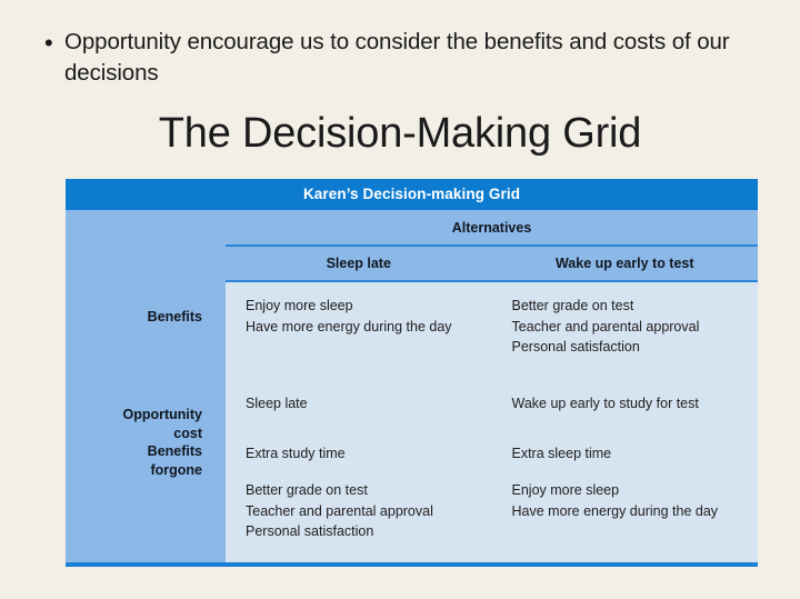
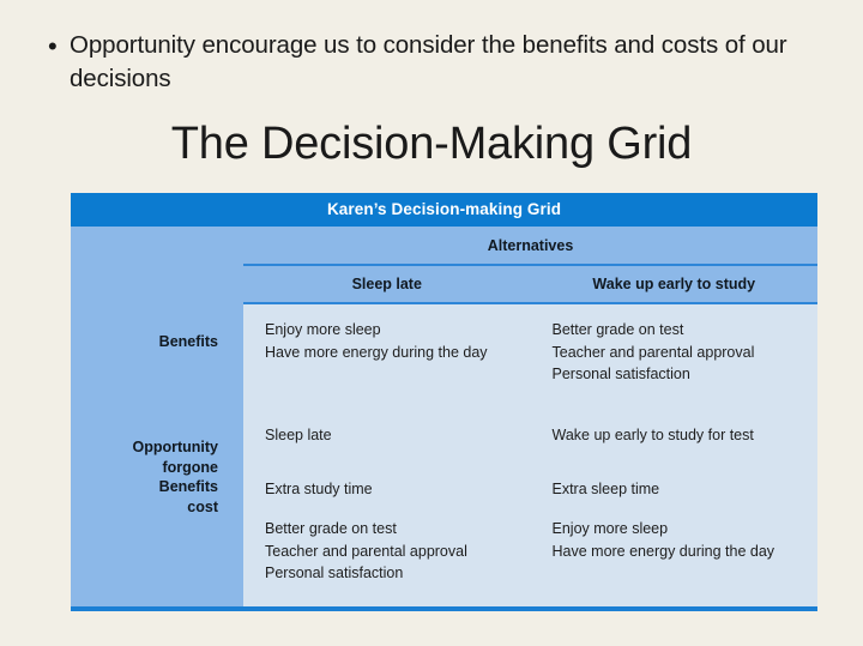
  •
  Opportunity encourage us to consider the benefits and costs of our decisions
  The Decision-Making Grid
  Karen’s Decision-making Grid
  Benefits
  Opportunity
- cost
+ forgone
  Benefits
- forgone
+ cost
  Alternatives
  Sleep late
- Wake up early to test
+ Wake up early to study
  Enjoy more sleep
  Have more energy during the day
  Better grade on test
  Teacher and parental approval
  Personal satisfaction
  Sleep late
  Wake up early to study for test
  Extra study time
  Extra sleep time
  Better grade on test
  Teacher and parental approval
  Personal satisfaction
  Enjoy more sleep
  Have more energy during the day
